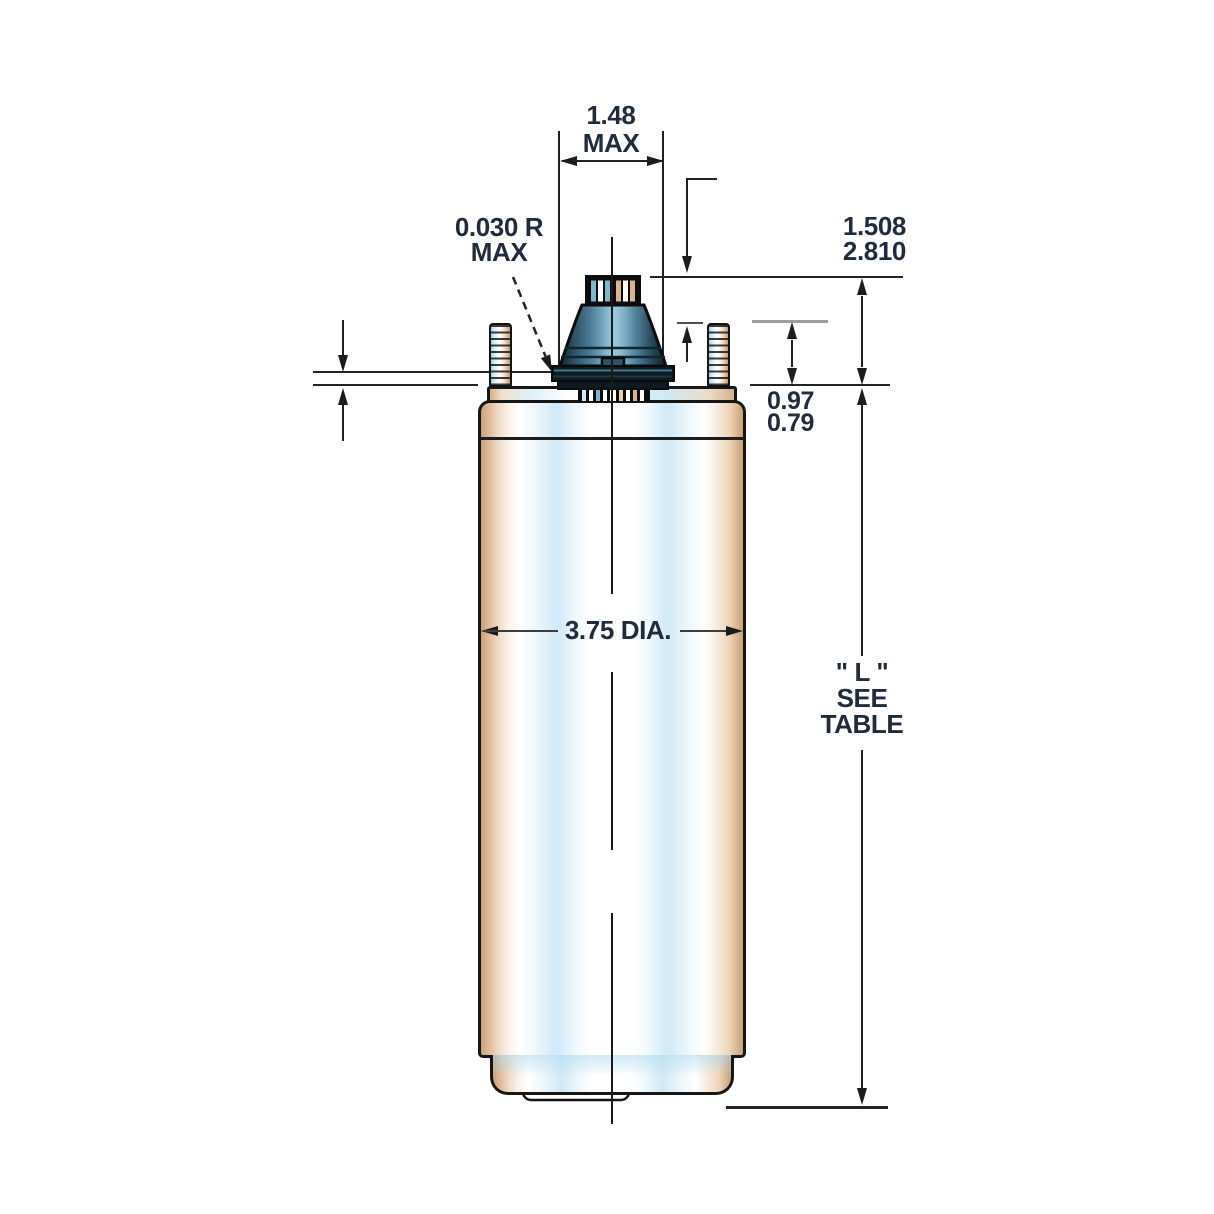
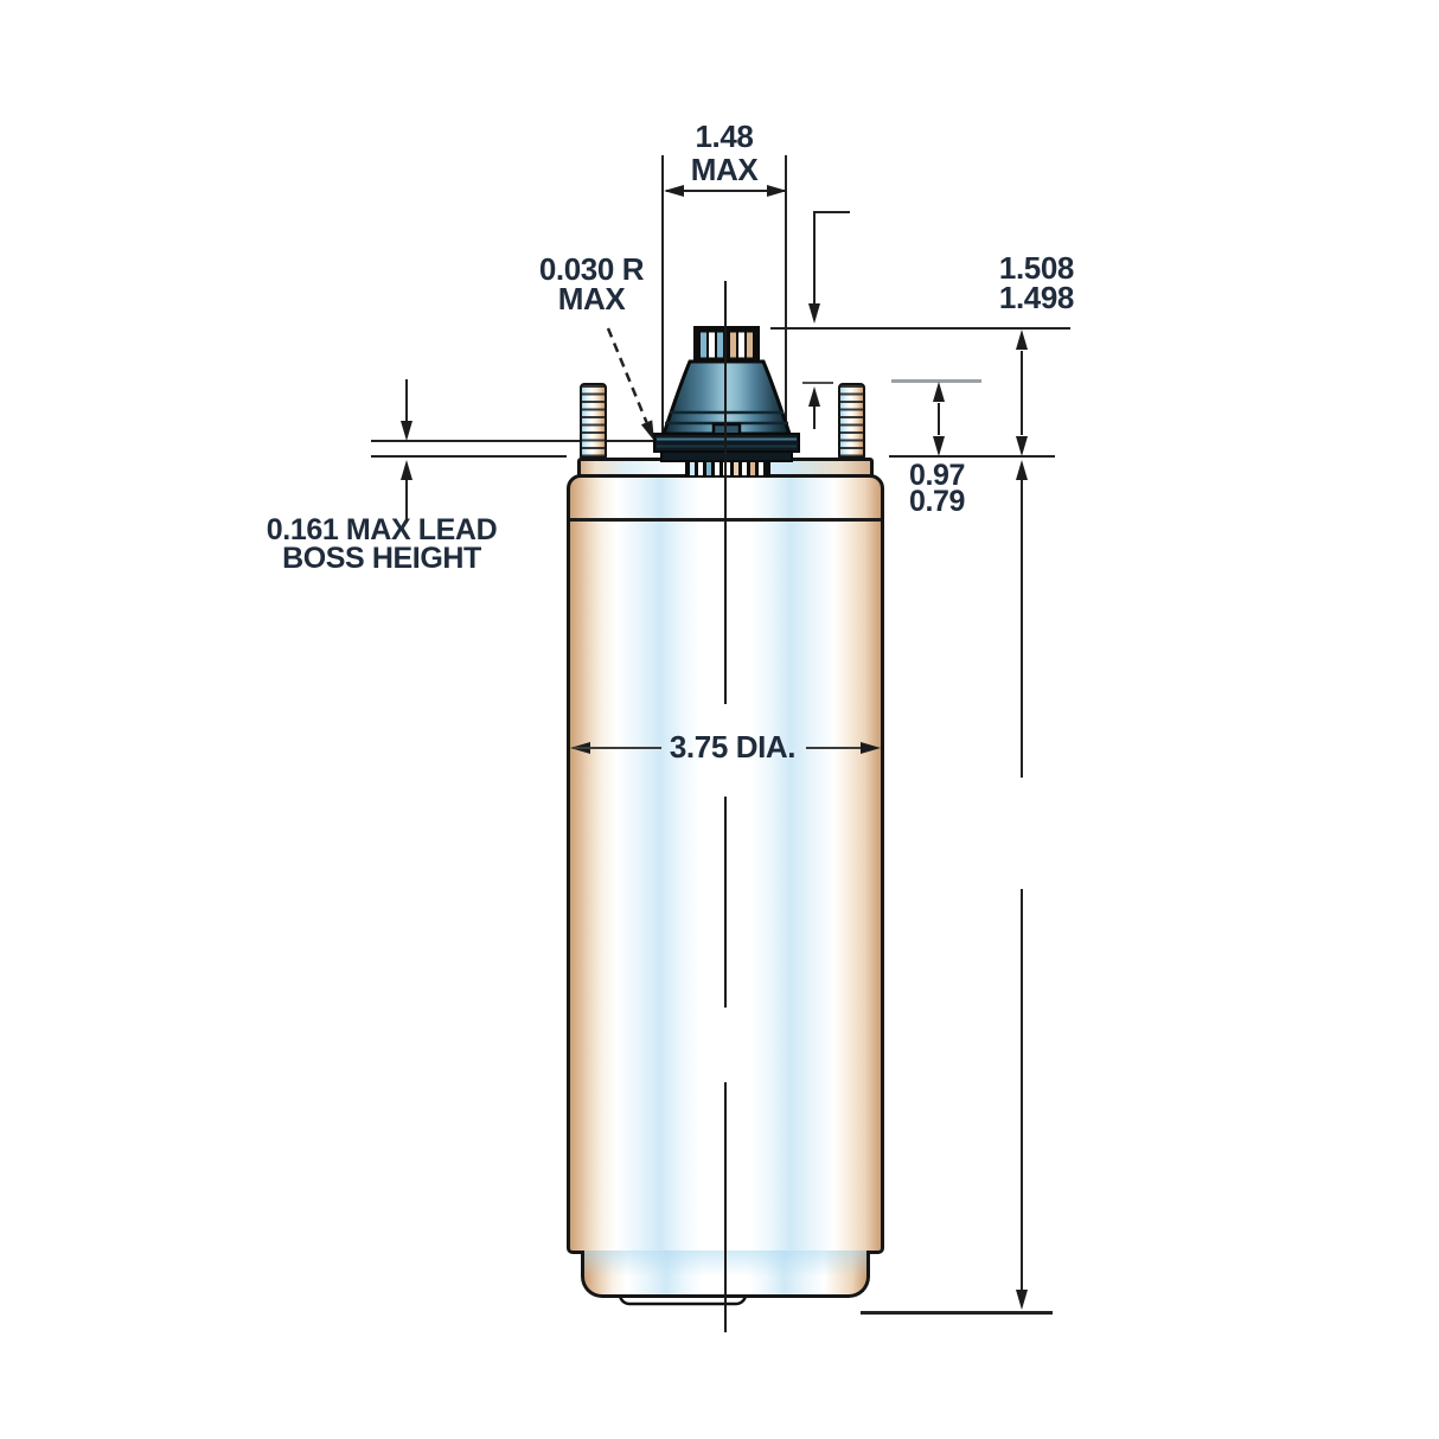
  1.48
  MAX
  1.508
- 2.810
+ 1.498
  0.030 R
  MAX
+ 0.161 MAX LEAD
+ BOSS HEIGHT
  0.97
  0.79
  3.75 DIA.
- " L "
- SEE
- TABLE
